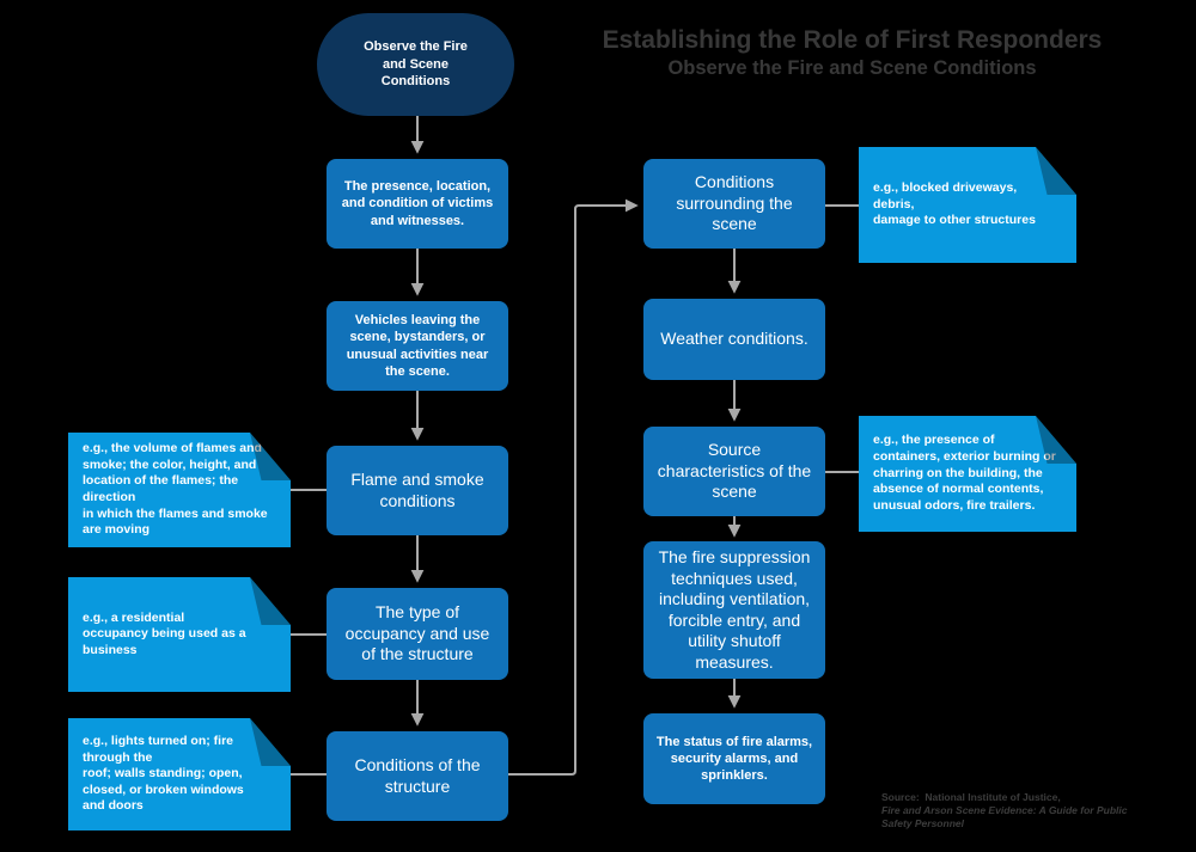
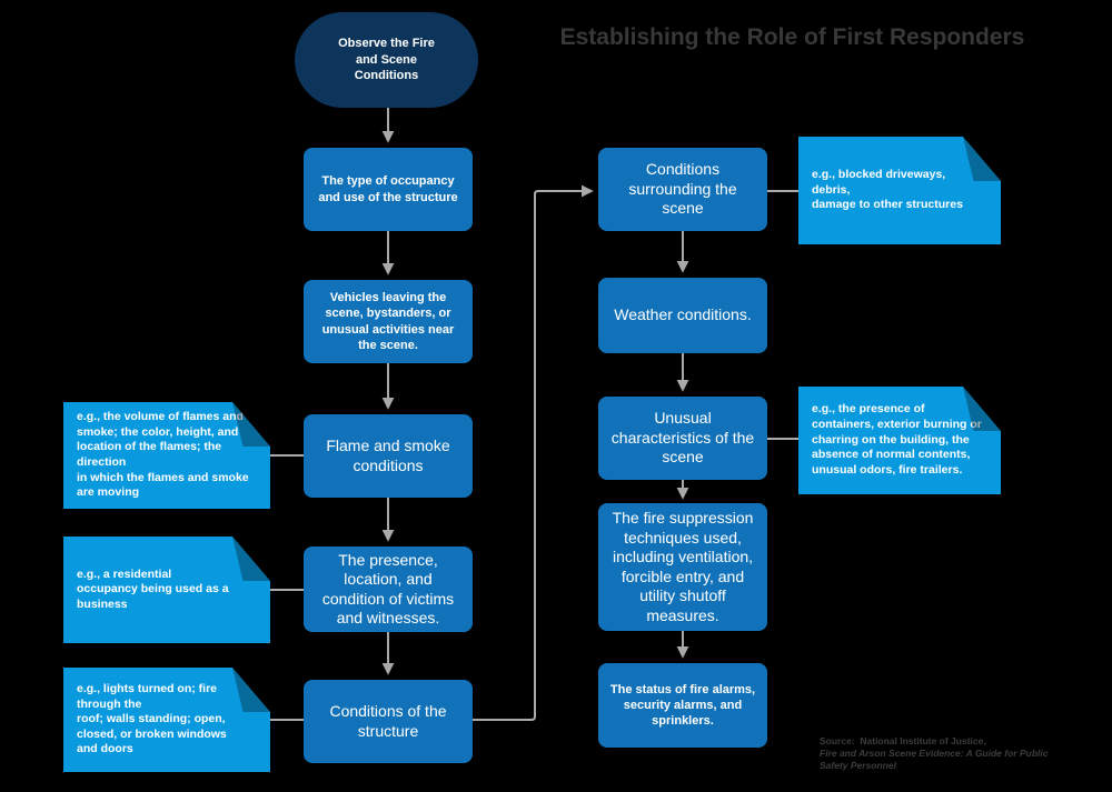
  Establishing the Role of First Responders
- Observe the Fire and Scene Conditions
  Observe the Fire
  and Scene
  Conditions
- The presence, location, and condition of victims and witnesses.
+ The type of occupancy and use of the structure
  Vehicles leaving the scene, bystanders, or unusual activities near the scene.
  Flame and smoke conditions
- The type of occupancy and use of the structure
+ The presence, location, and condition of victims and witnesses.
  Conditions of the structure
  Conditions surrounding the scene
  Weather conditions.
- Source characteristics of the scene
+ Unusual characteristics of the scene
  The fire suppression techniques used, including ventilation, forcible entry, and utility shutoff measures.
  The status of fire alarms, security alarms, and sprinklers.
  e.g., the volume of flames and
  smoke; the color, height, and
  location of the flames; the
  direction
  in which the flames and smoke
  are moving
  e.g., a residential
  occupancy being used as a
  business
  e.g., lights turned on; fire
  through the
  roof; walls standing; open,
  closed, or broken windows
  and doors
  e.g., blocked driveways,
  debris,
  damage to other structures
  e.g., the presence of
  containers, exterior burning or
  charring on the building, the
  absence of normal contents,
  unusual odors, fire trailers.
  Source: National Institute of Justice,
  Fire and Arson Scene Evidence: A Guide for Public
  Safety Personnel
